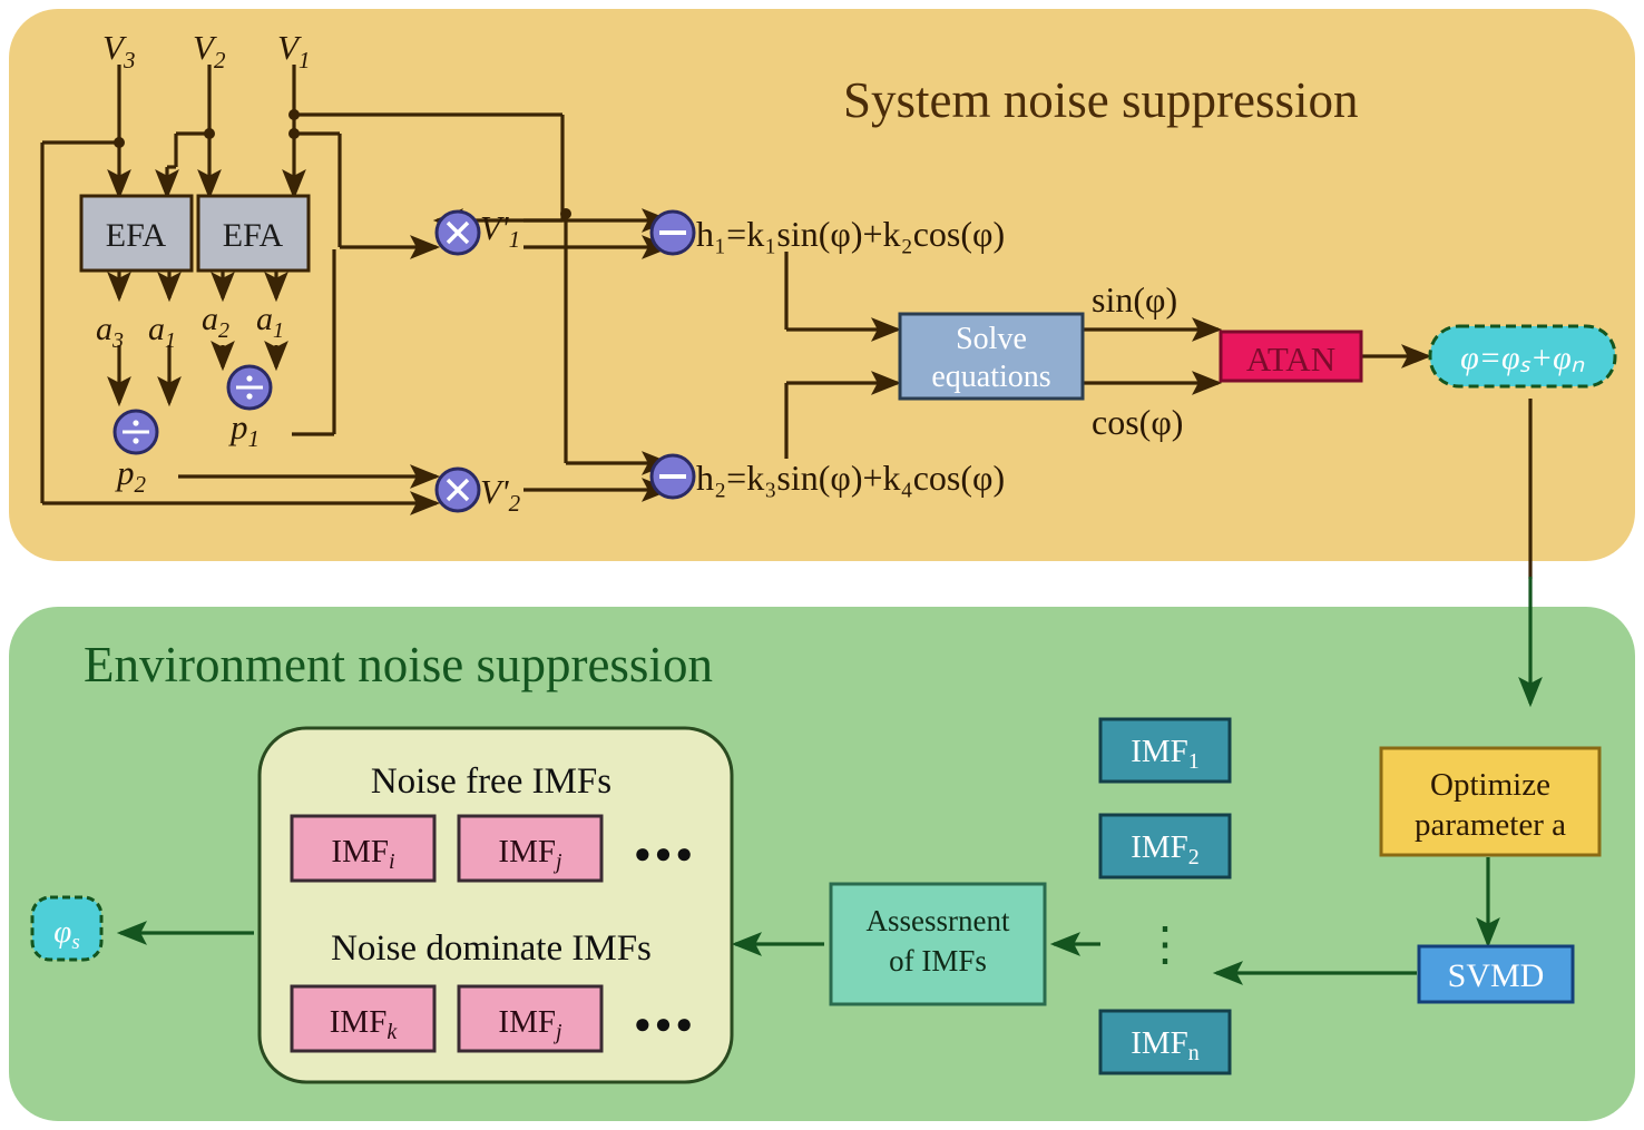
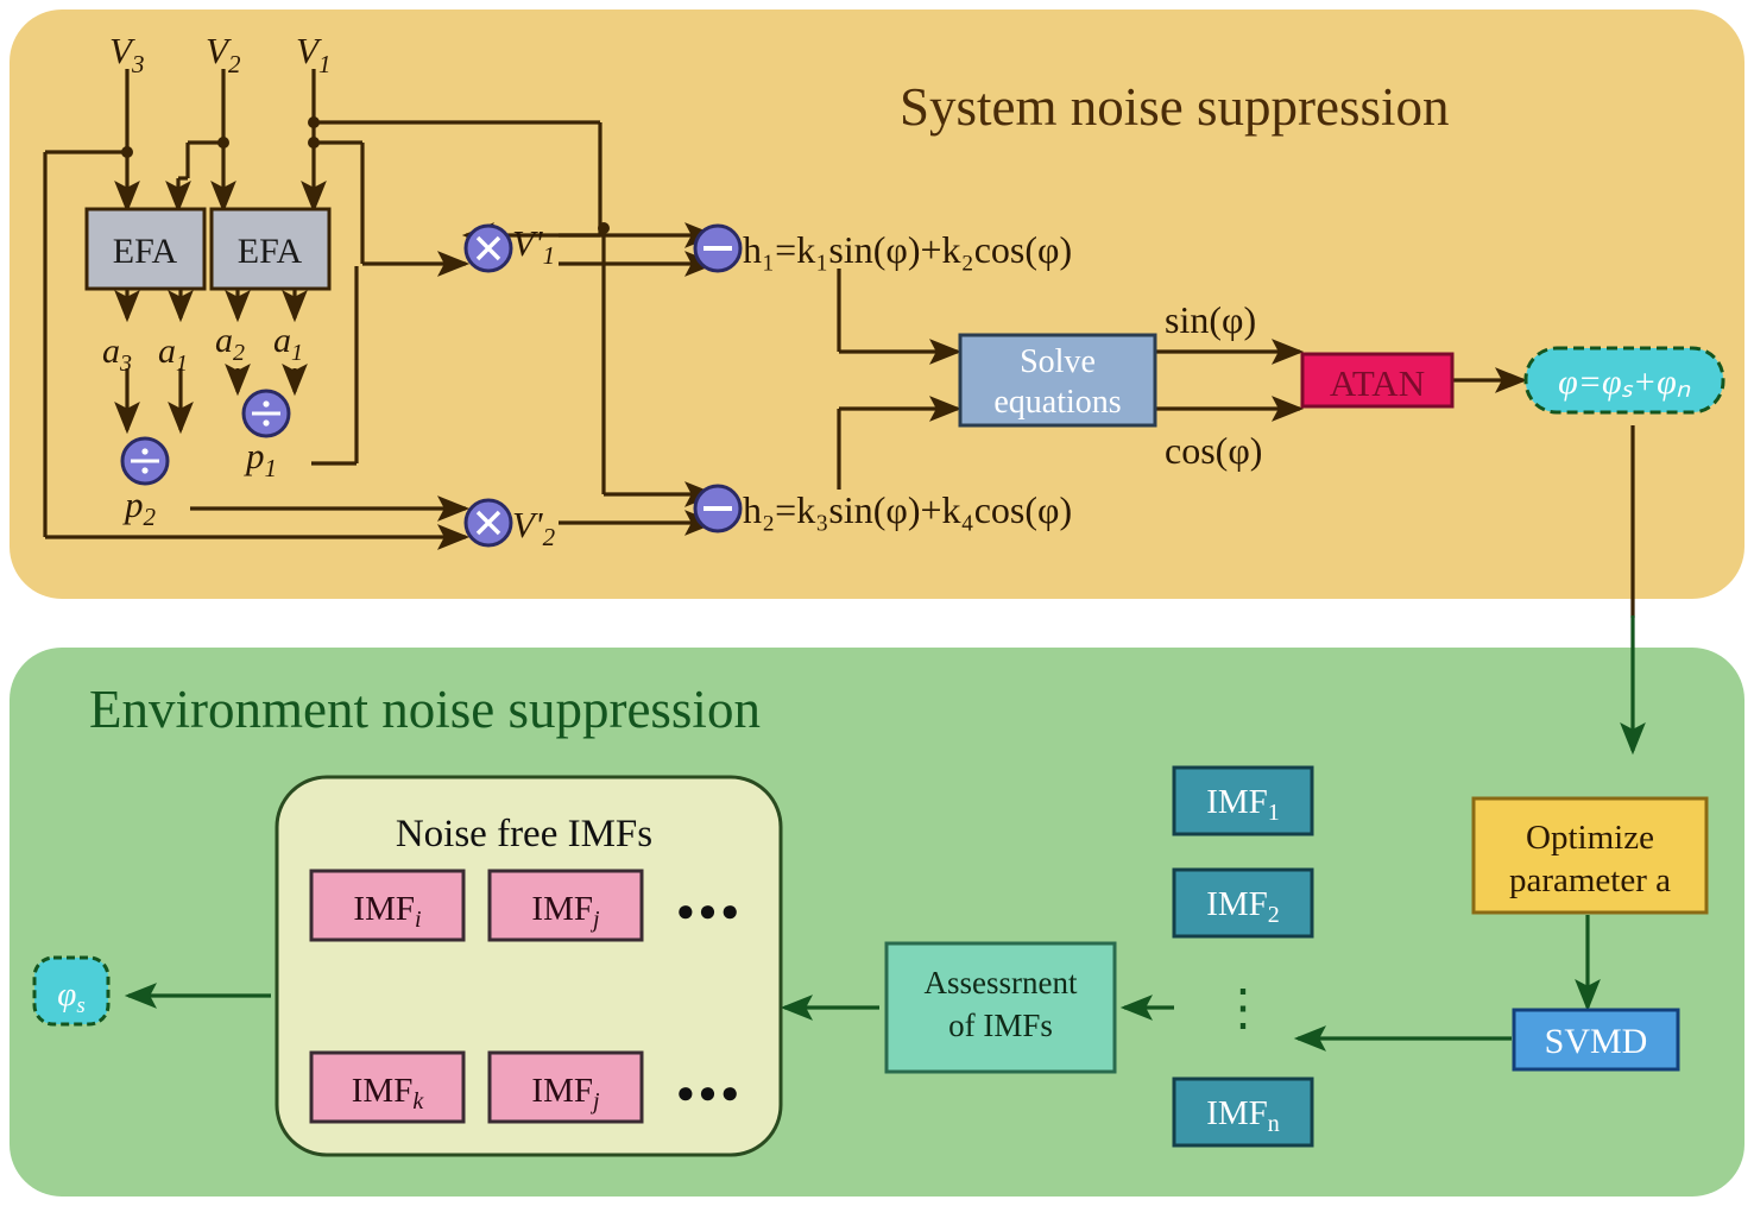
  System noise suppression
  Environment noise suppression
  V3
  V2
  V1
  EFA
  EFA
  a3
  a1
  a2
  a1
  p1
  p2
  V'1
  V'2
  h₁=k₁sin(φ)+k₂cos(φ)
  h₂=k₃sin(φ)+k₄cos(φ)
  Solve
  equations
  sin(φ)
  cos(φ)
  ATAN
  φ=φₛ+φₙ
  Optimize
  parameter a
  SVMD
  Assessrnent
  of IMFs
  IMF1
  IMF2
  IMFn
  ⋮
  Noise free IMFs
- Noise dominate IMFs
  IMFi
  IMFj
  IMFk
  IMFj
  ●●●
  ●●●
  φs
